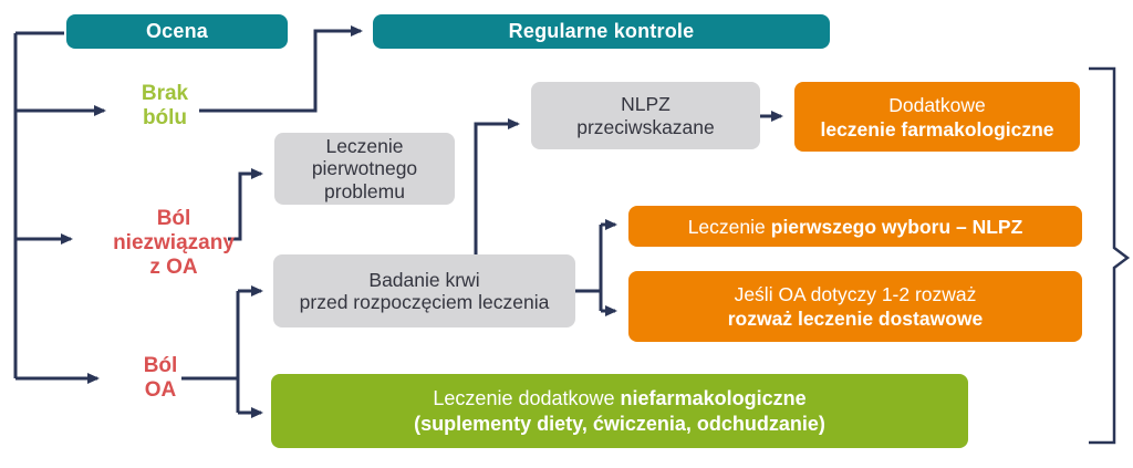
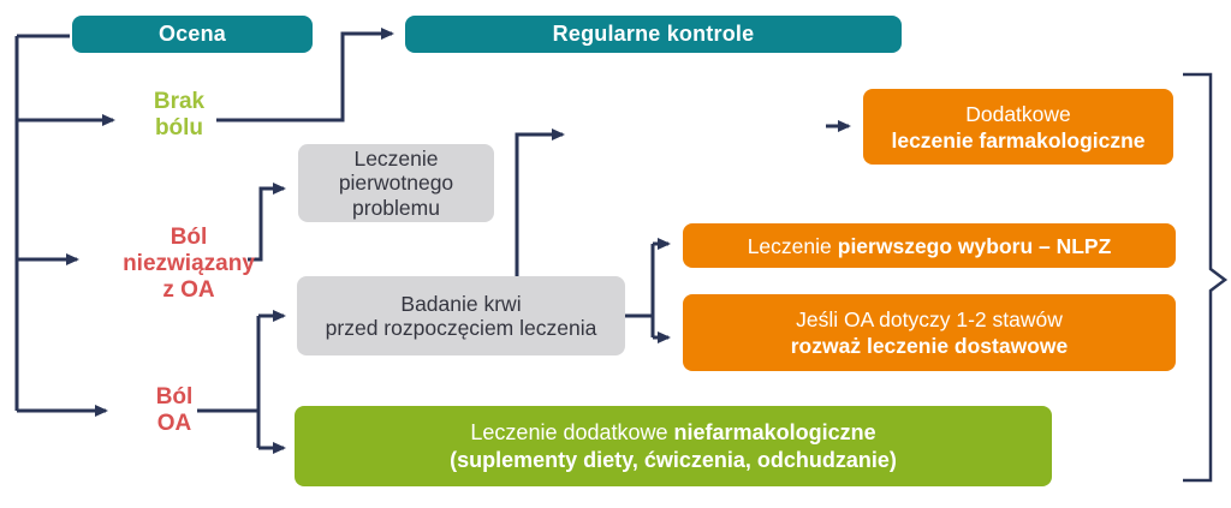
  Ocena
  Regularne kontrole
  Brak
  bólu
  Ból
  niezwiązany
  z OA
  Ból
  OA
  Leczenie
  pierwotnego
  problemu
- NLPZ
- przeciwskazane
  Badanie krwi
  przed rozpoczęciem leczenia
  Dodatkowe
  leczenie farmakologiczne
  Leczenie
  pierwszego wyboru – NLPZ
- Jeśli OA dotyczy 1-2 rozważ
+ Jeśli OA dotyczy 1-2 stawów
  rozważ leczenie dostawowe
  Leczenie dodatkowe niefarmakologiczne
  (suplementy diety, ćwiczenia, odchudzanie)
